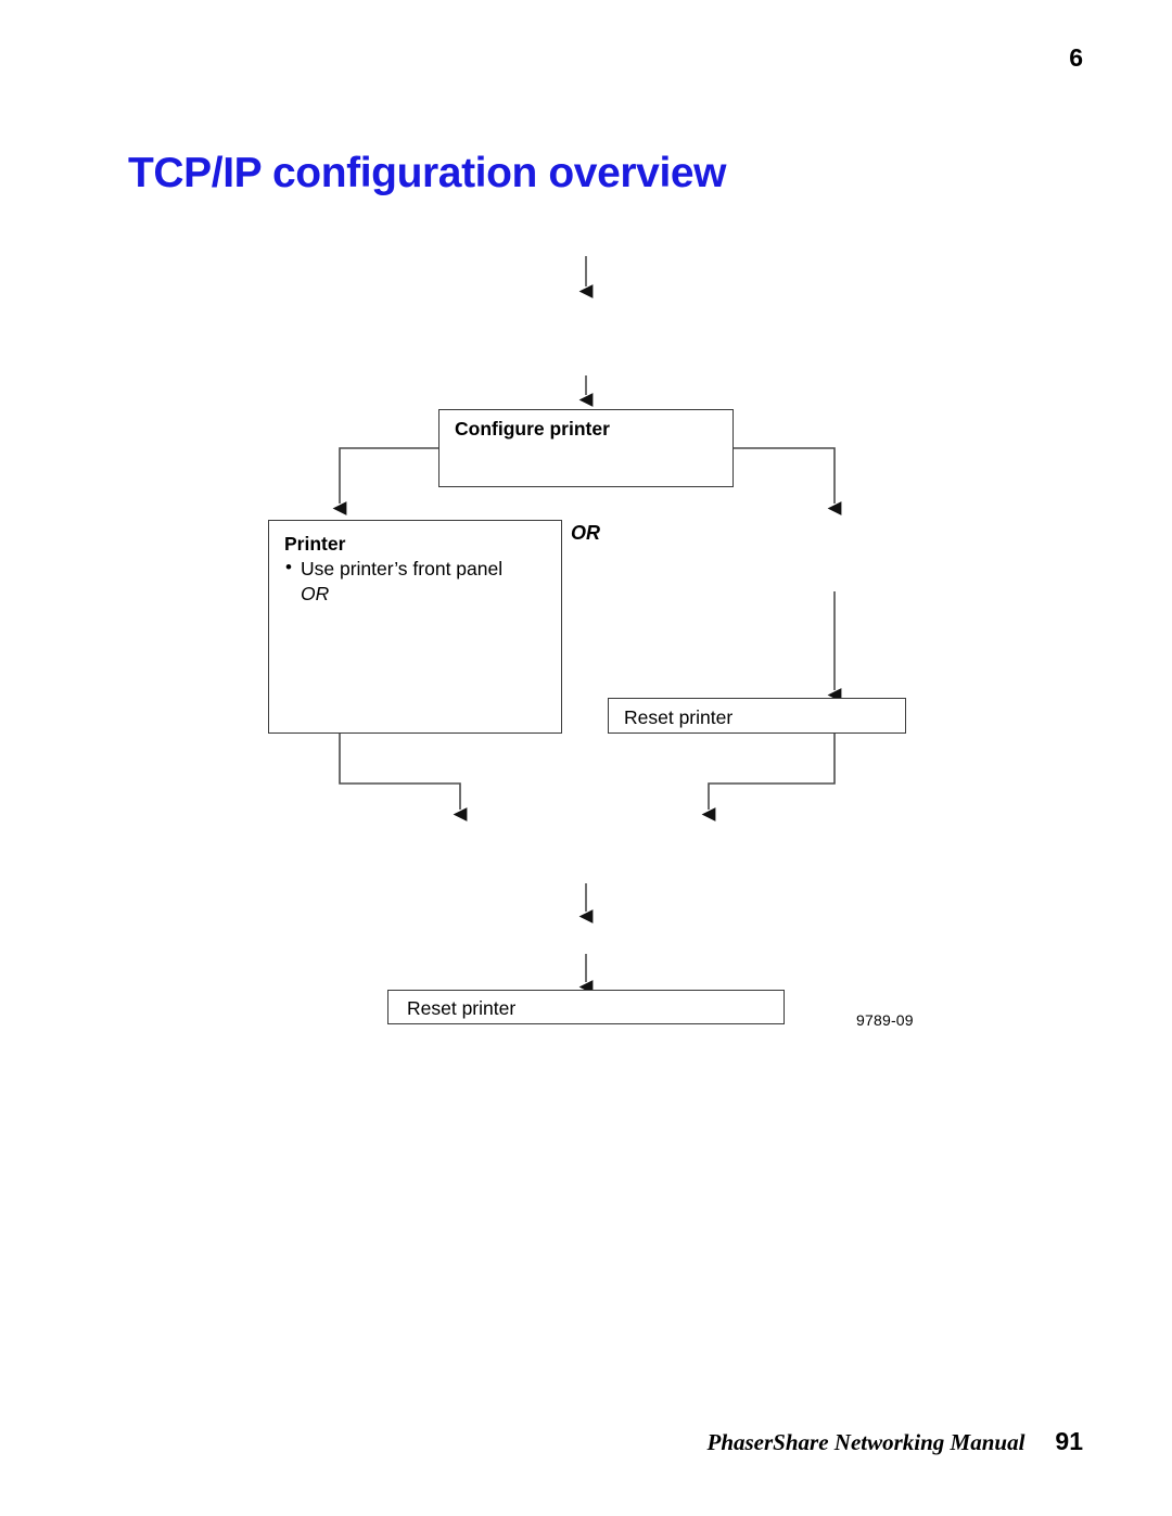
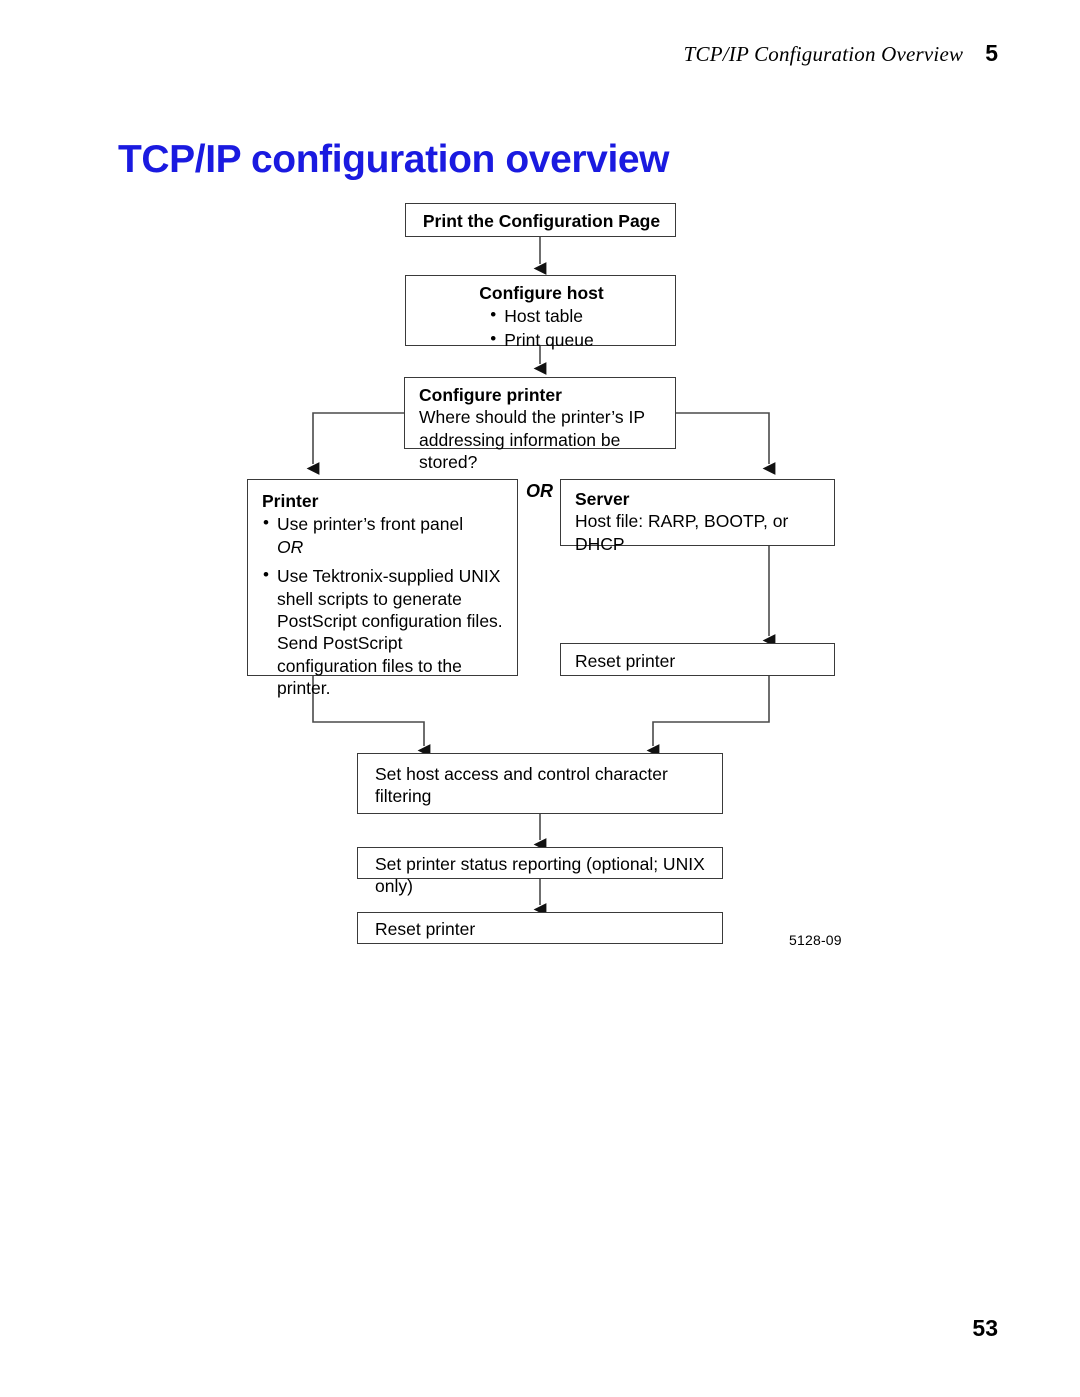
+ TCP/IP Configuration Overview
- 6
+ 5
  TCP/IP configuration overview
+ Print the Configuration Page
+ Configure host
+ Host table
+ Print queue
  Configure printer
+ Where should the printer’s IP addressing information be stored?
  Printer
  Use printer’s front panel
  OR
+ Use Tektronix-supplied UNIX shell scripts to generate PostScript configuration files. Send PostScript configuration files to the printer.
  OR
+ Server
+ Host file: RARP, BOOTP, or DHCP
  Reset printer
+ Set host access and control character filtering
+ Set printer status reporting (optional; UNIX only)
  Reset printer
- 9789-09
+ 5128-09
- PhaserShare Networking Manual
- 91
+ 53
